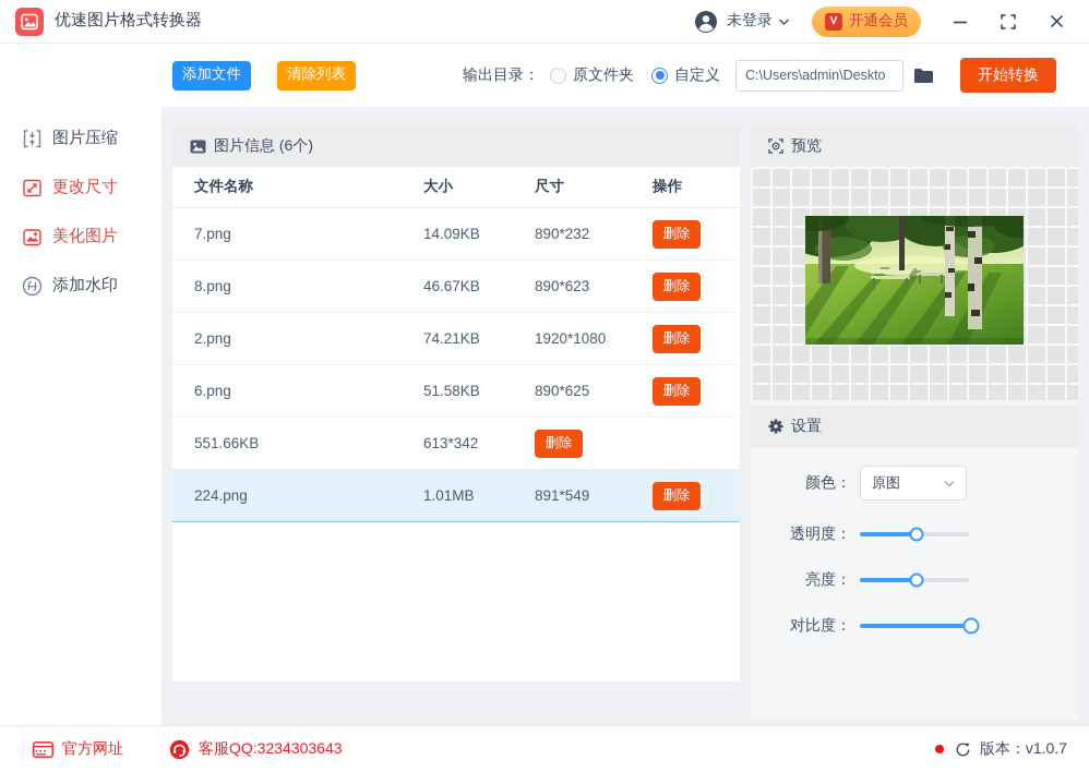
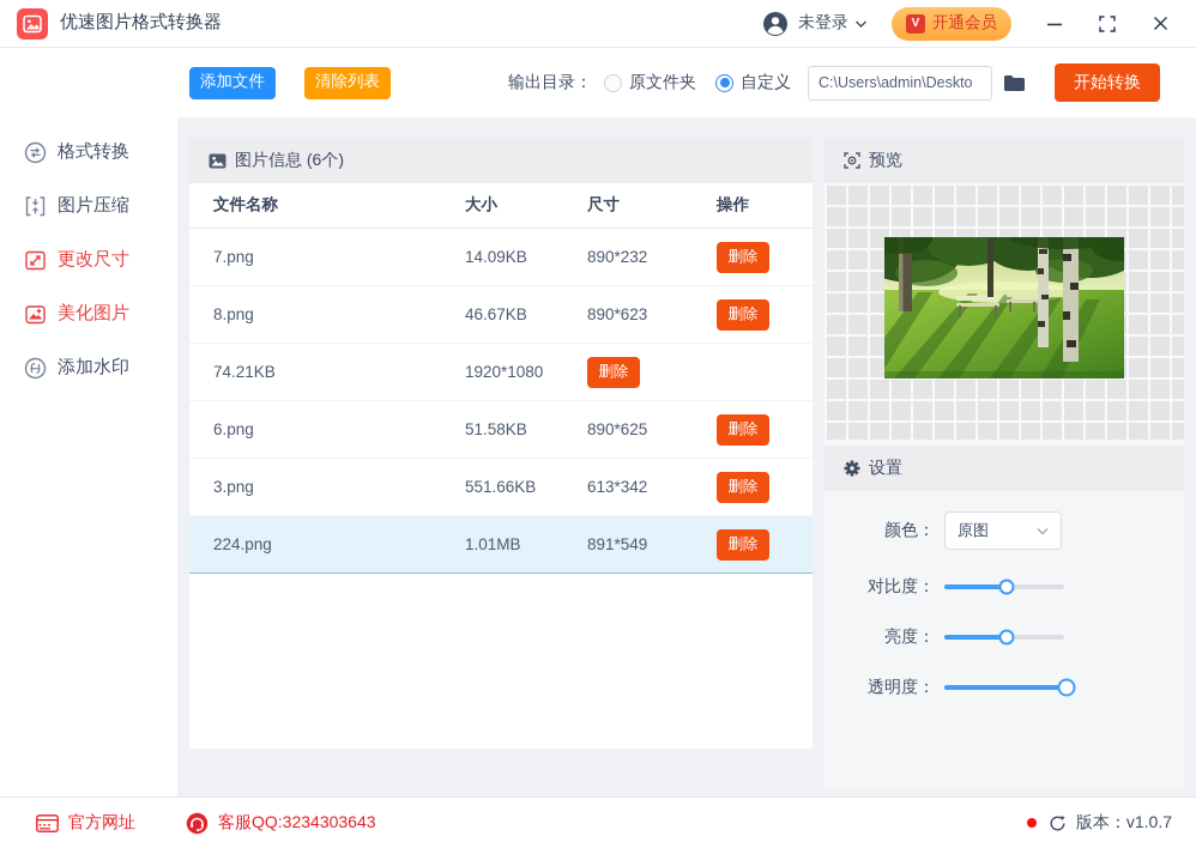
  优速图片格式转换器
  未登录
  V
  开通会员
+ 格式转换
  图片压缩
  更改尺寸
  美化图片
  添加水印
  添加文件
  清除列表
  输出目录：
  原文件夹
  自定义
  C:\Users\admin\Deskto
  开始转换
  图片信息 (6个)
  文件名称
  大小
  尺寸
  操作
  7.png
  14.09KB
  890*232
  删除
  8.png
  46.67KB
  890*623
  删除
- 2.png
  74.21KB
  1920*1080
  删除
  6.png
  51.58KB
  890*625
  删除
+ 3.png
  551.66KB
  613*342
  删除
  224.png
  1.01MB
  891*549
  删除
  预览
  设置
  颜色：
  原图
- 透明度：
+ 对比度：
  亮度：
- 对比度：
+ 透明度：
  官方网址
  客服QQ:3234303643
  版本：v1.0.7
